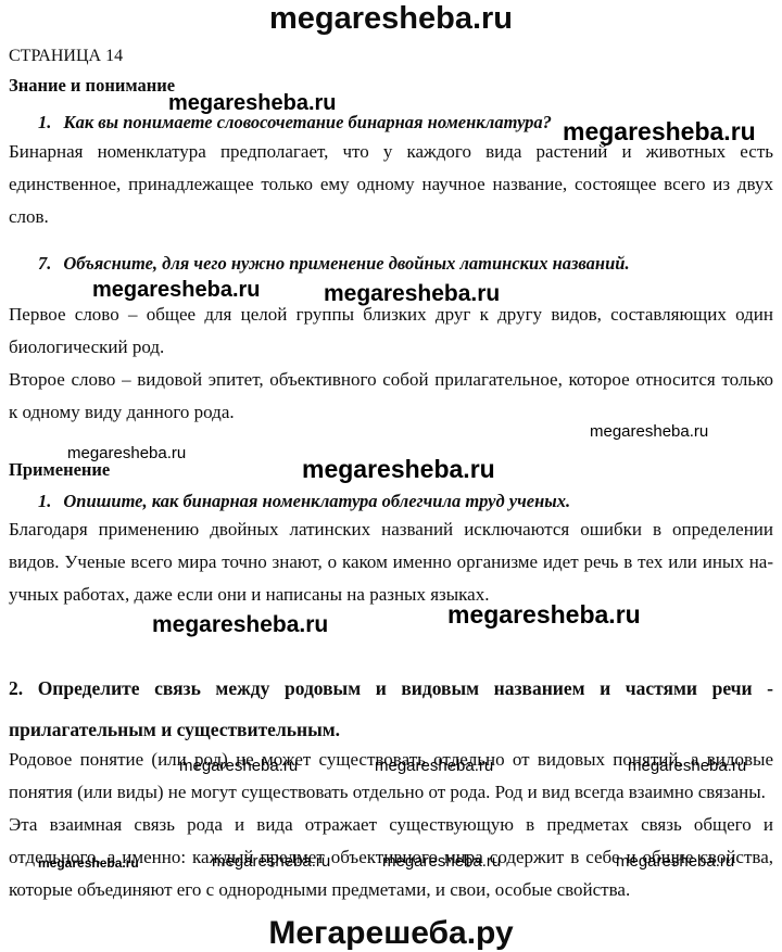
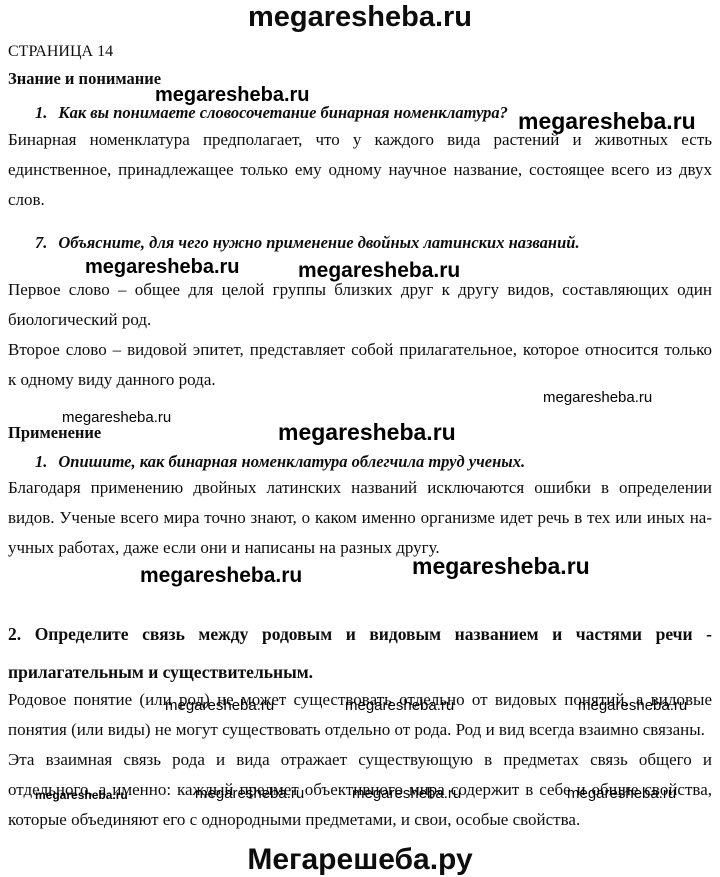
  megaresheba.ru
  СТРАНИЦА 14
  Знание и понимание
  1. Как вы понимаете словосочетание бинарная номенклатура?
  Бинарная номенклатура предполагает, что у каждого вида растений и животных есть
  единственное, принадлежащее только ему одному научное название, состоящее всего из двух
  слов.
  7. Объясните, для чего нужно применение двойных латинских названий.
  Первое слово – общее для целой группы близких друг к другу видов, составляющих один
  биологический род.
- Второе слово – видовой эпитет, объективного собой прилагательное, которое относится только
+ Второе слово – видовой эпитет, представляет собой прилагательное, которое относится только
  к одному виду данного рода.
  Применение
  1. Опишите, как бинарная номенклатура облегчила труд ученых.
  Благодаря применению двойных латинских названий исключаются ошибки в определении
  видов. Ученые всего мира точно знают, о каком именно организме идет речь в тех или иных на-
- учных работах, даже если они и написаны на разных языках.
+ учных работах, даже если они и написаны на разных другу.
  2. Определите связь между родовым и видовым названием и частями речи -
  прилагательным и существительным.
  Родовое понятие (или род) не может существовать отдельно от видовых понятий, а видовые
  понятия (или виды) не могут существовать отдельно от рода. Род и вид всегда взаимно связаны.
  Эта взаимная связь рода и вида отражает существующую в предметах связь общего и
  отдельного, а именно: каждый предмет объективного мира содержит в себе и общие свойства,
  которые объединяют его с однородными предметами, и свои, особые свойства.
  megaresheba.ru
  megaresheba.ru
  megaresheba.ru
  megaresheba.ru
  megaresheba.ru
  megaresheba.ru
  megaresheba.ru
  megaresheba.ru
  megaresheba.ru
  megaresheba.ru
  megaresheba.ru
  megaresheba.ru
  megaresheba.ru
  megaresheba.ru
  megaresheba.ru
  megaresheba.ru
  Мегарешеба.ру
